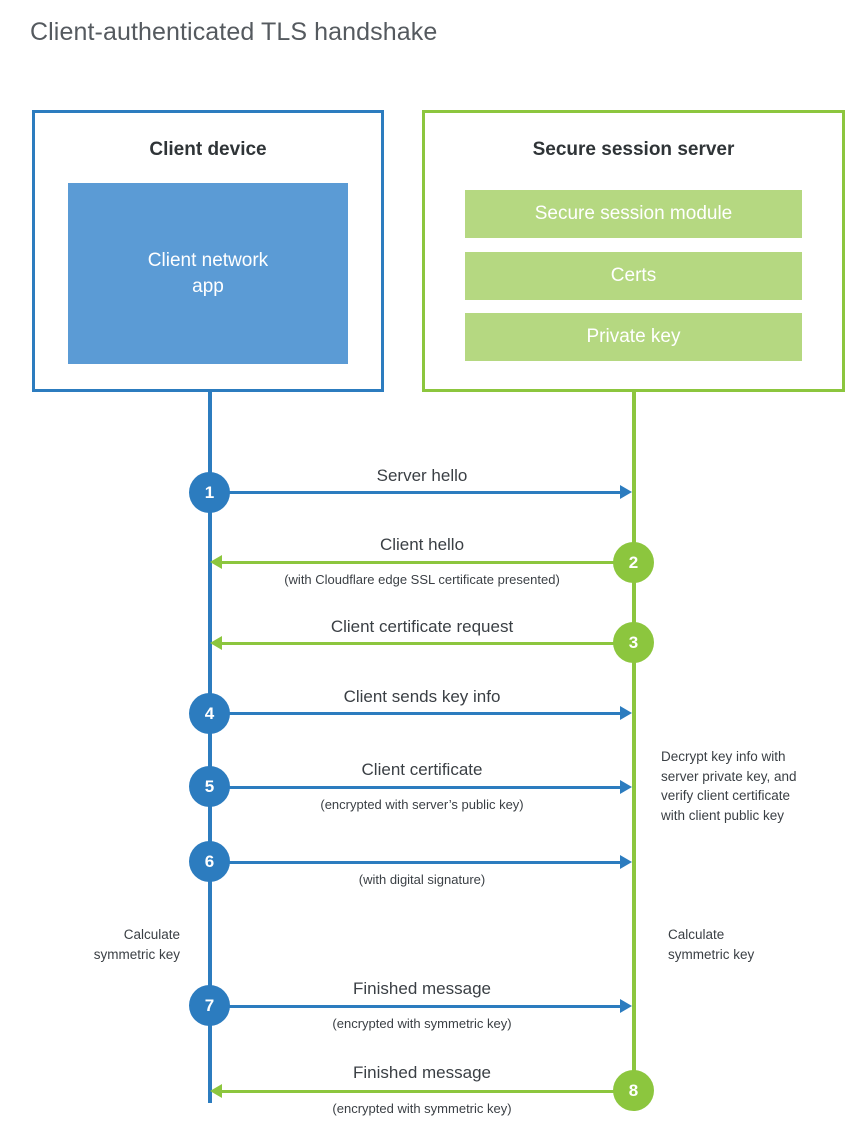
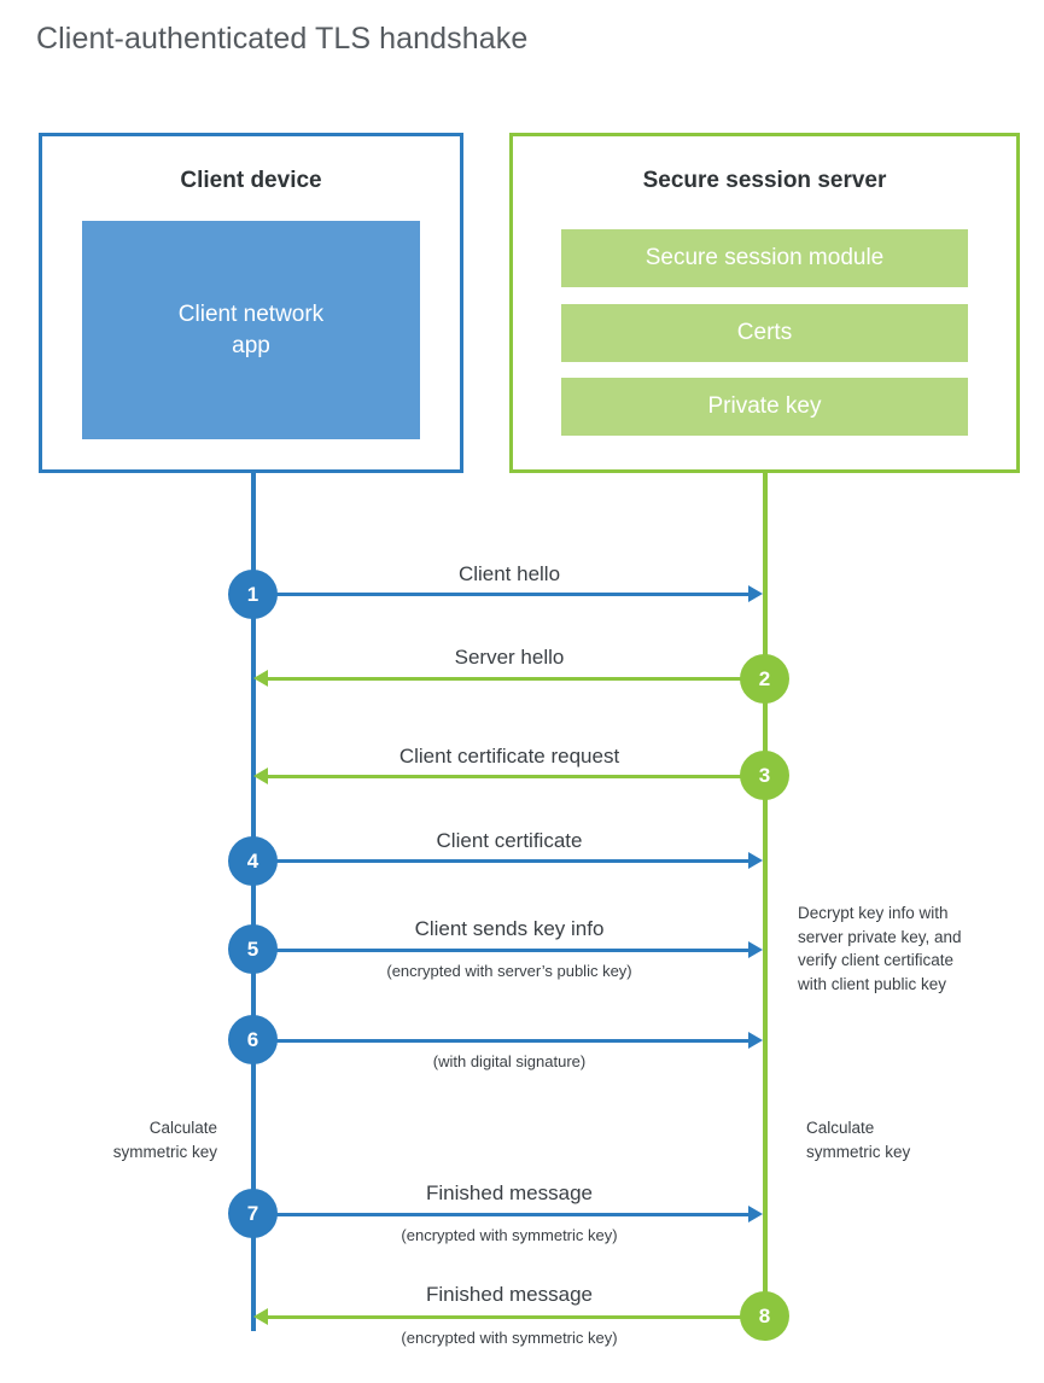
  Client-authenticated TLS handshake
  Client device
  Client network
  app
  Secure session server
  Secure session module
  Certs
  Private key
- Server hello
+ Client hello
  1
- Client hello
+ Server hello
- (with Cloudflare edge SSL certificate presented)
  2
  Client certificate request
  3
- Client sends key info
+ Client certificate
  4
- Client certificate
+ Client sends key info
  (encrypted with server’s public key)
  5
  (with digital signature)
  6
  Finished message
  (encrypted with symmetric key)
  7
  Finished message
  (encrypted with symmetric key)
  8
  Decrypt key info with
  server private key, and
  verify client certificate
  with client public key
  Calculate
  symmetric key
  Calculate
  symmetric key
